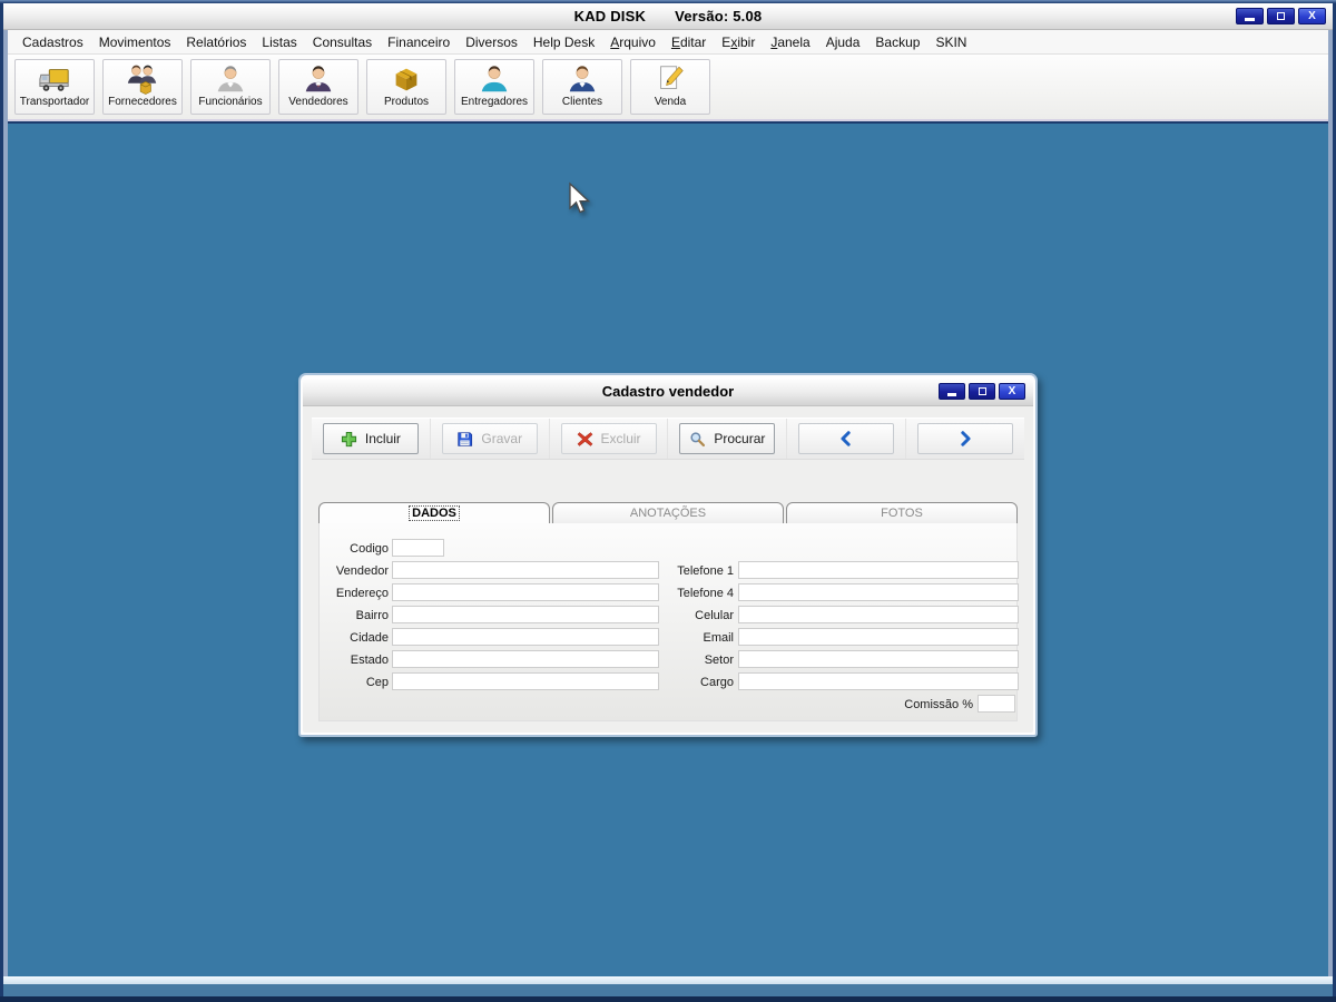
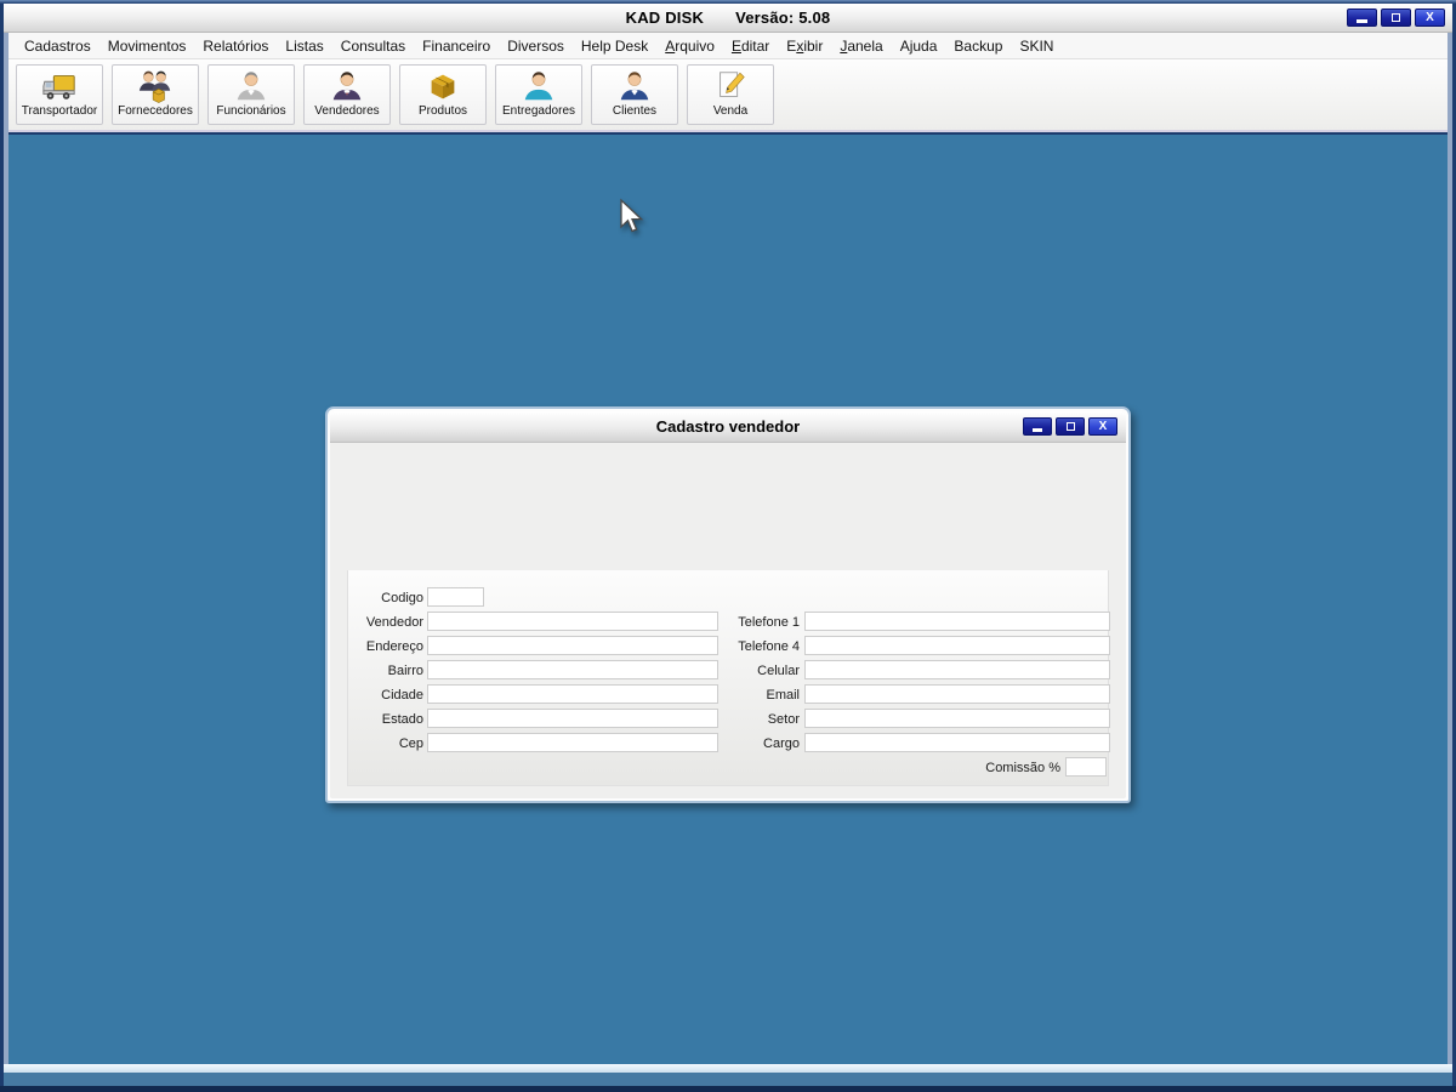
  KAD DISK
  Versão: 5.08
  X
  Cadastros
  Movimentos
  Relatórios
  Listas
  Consultas
  Financeiro
  Diversos
  Help Desk
  Arquivo
  Editar
  Exibir
  Janela
  Ajuda
  Backup
  SKIN
  Transportador
  Fornecedores
  Funcionários
  Vendedores
  Produtos
  Entregadores
  Clientes
  Venda
  Cadastro vendedor
  X
- Incluir
- Gravar
- Excluir
- Procurar
- DADOS
- ANOTAÇÕES
- FOTOS
  Codigo
  Vendedor
  Endereço
  Bairro
  Cidade
  Estado
  Cep
  Telefone 1
  Telefone 4
  Celular
  Email
  Setor
  Cargo
  Comissão %
